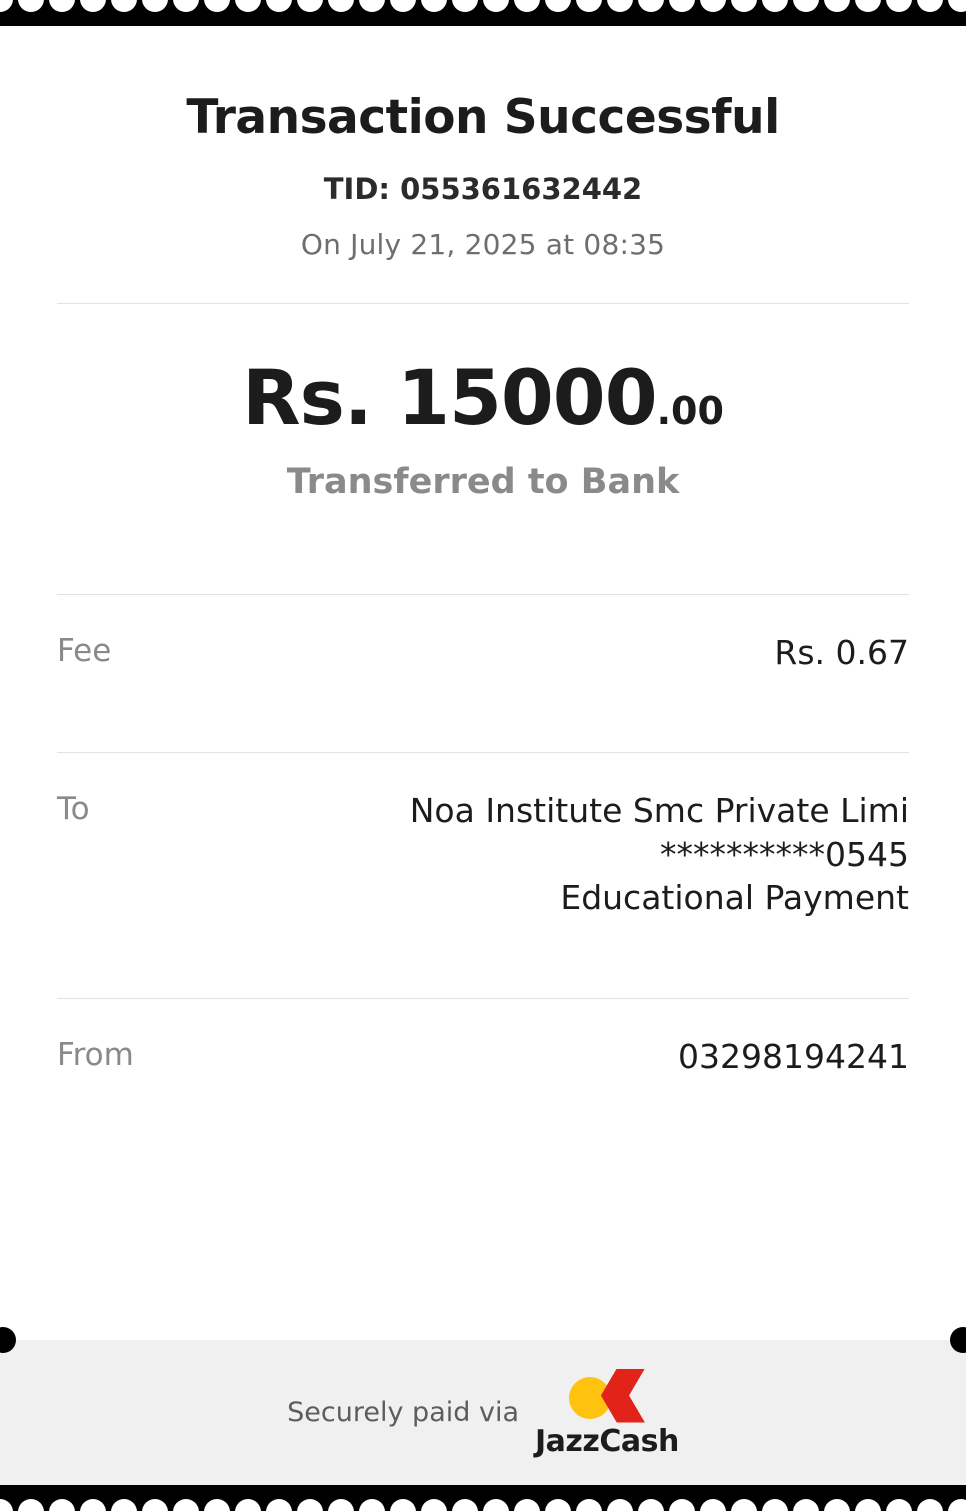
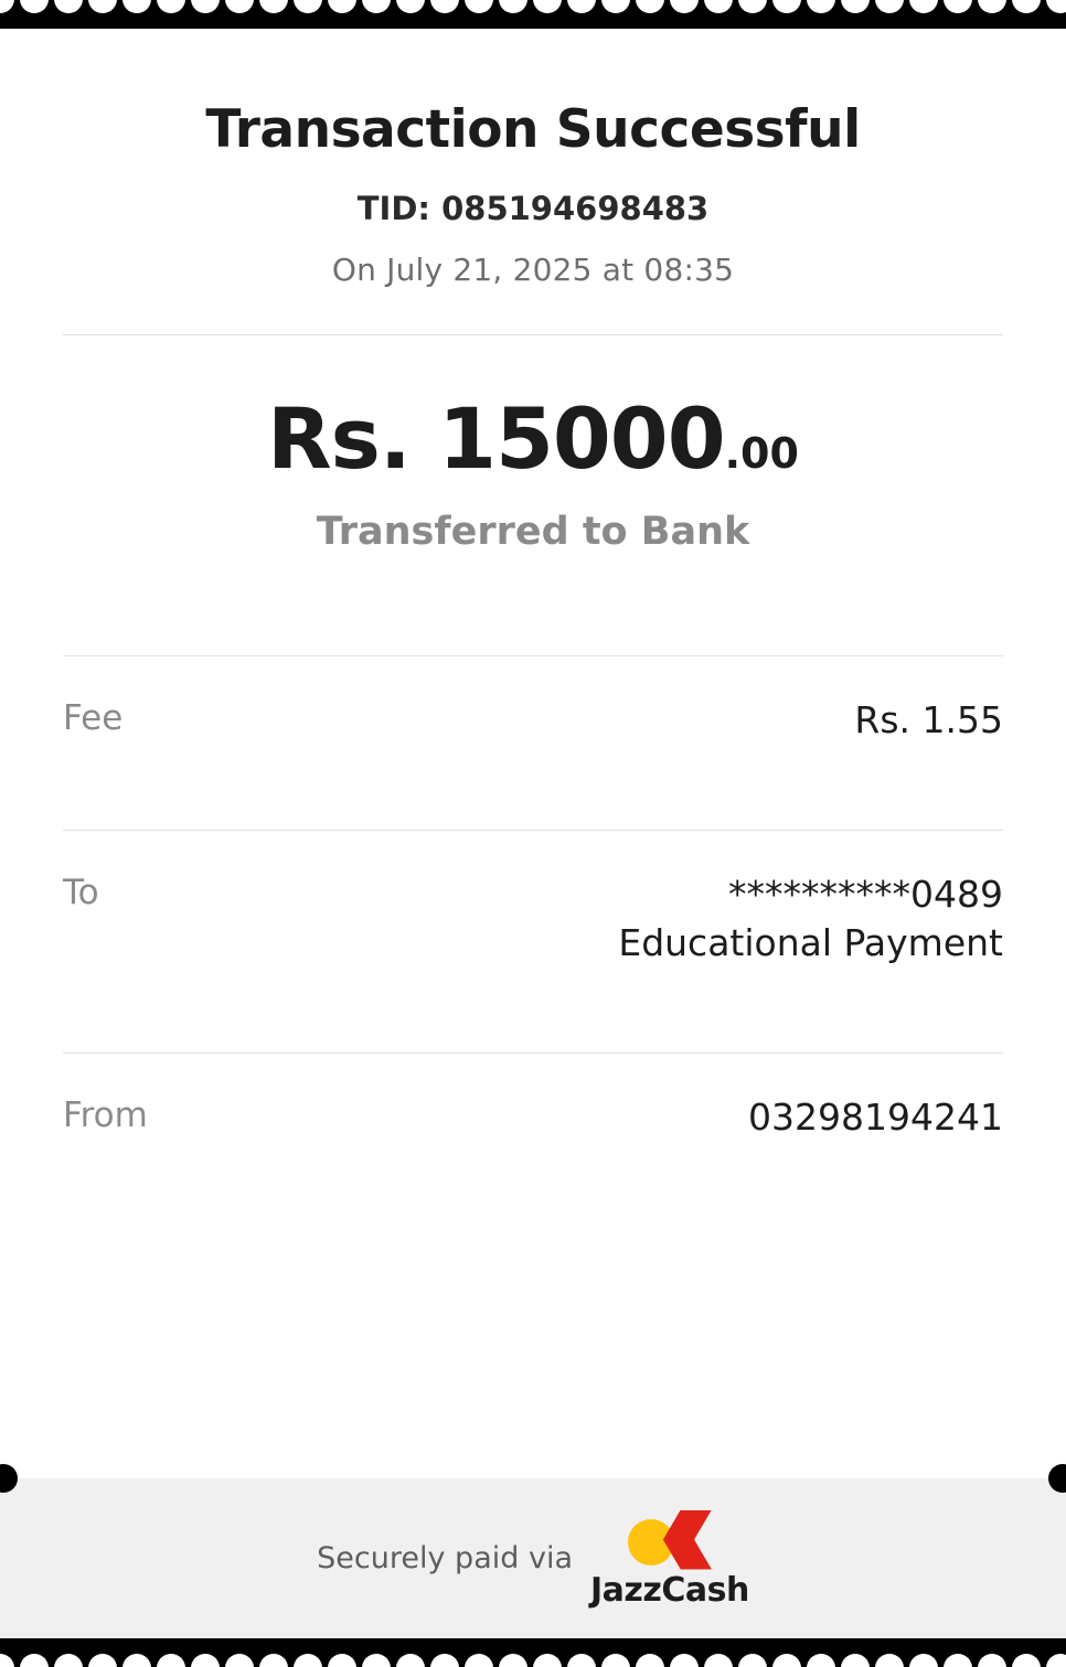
  Transaction Successful
- TID: 055361632442
+ TID: 085194698483
  On July 21, 2025 at 08:35
  Rs. 15000.00
  Transferred to Bank
  Fee
- Rs. 0.67
+ Rs. 1.55
  To
- Noa Institute Smc Private Limi
- **********0545
+ **********0489
  Educational Payment
  From
  03298194241
  Securely paid via
  JazzCash
